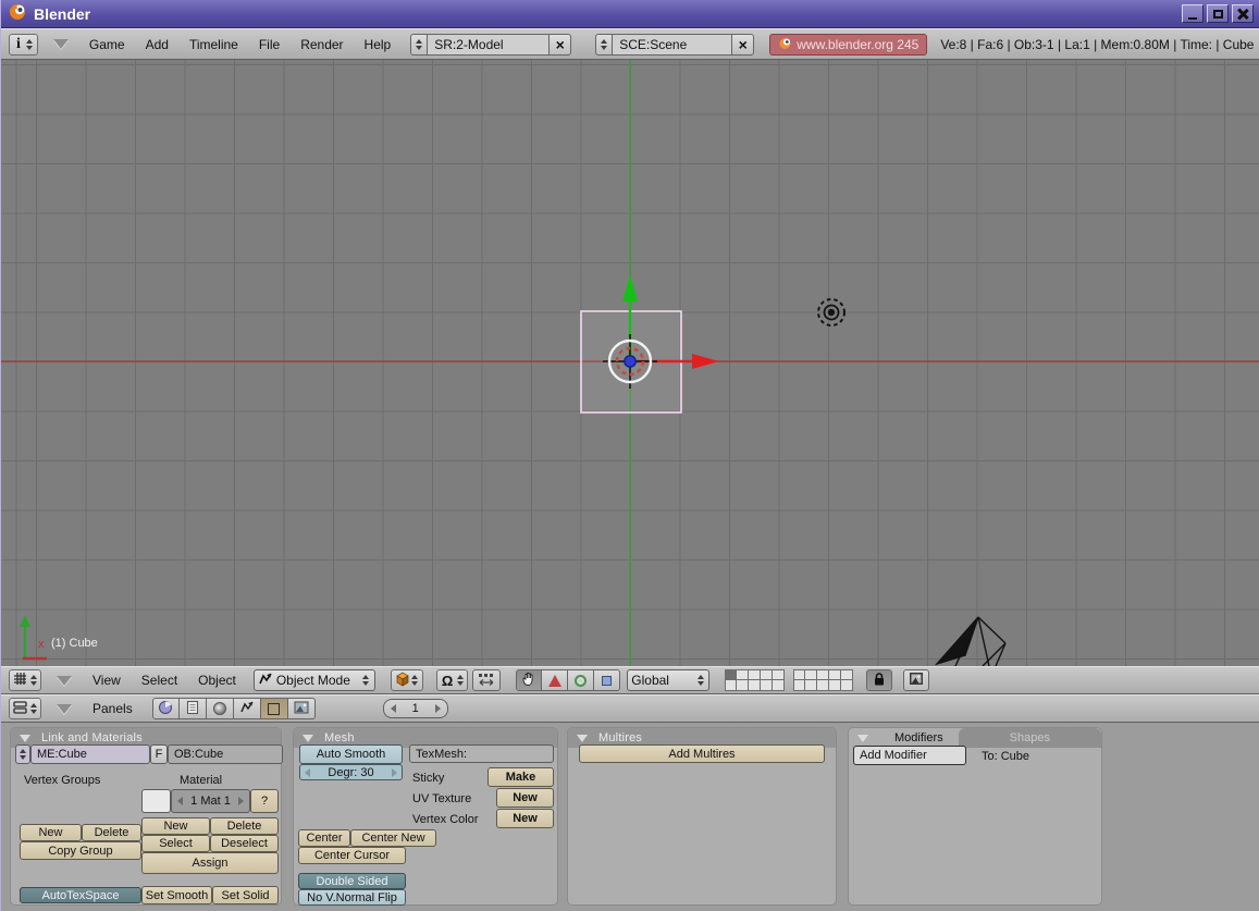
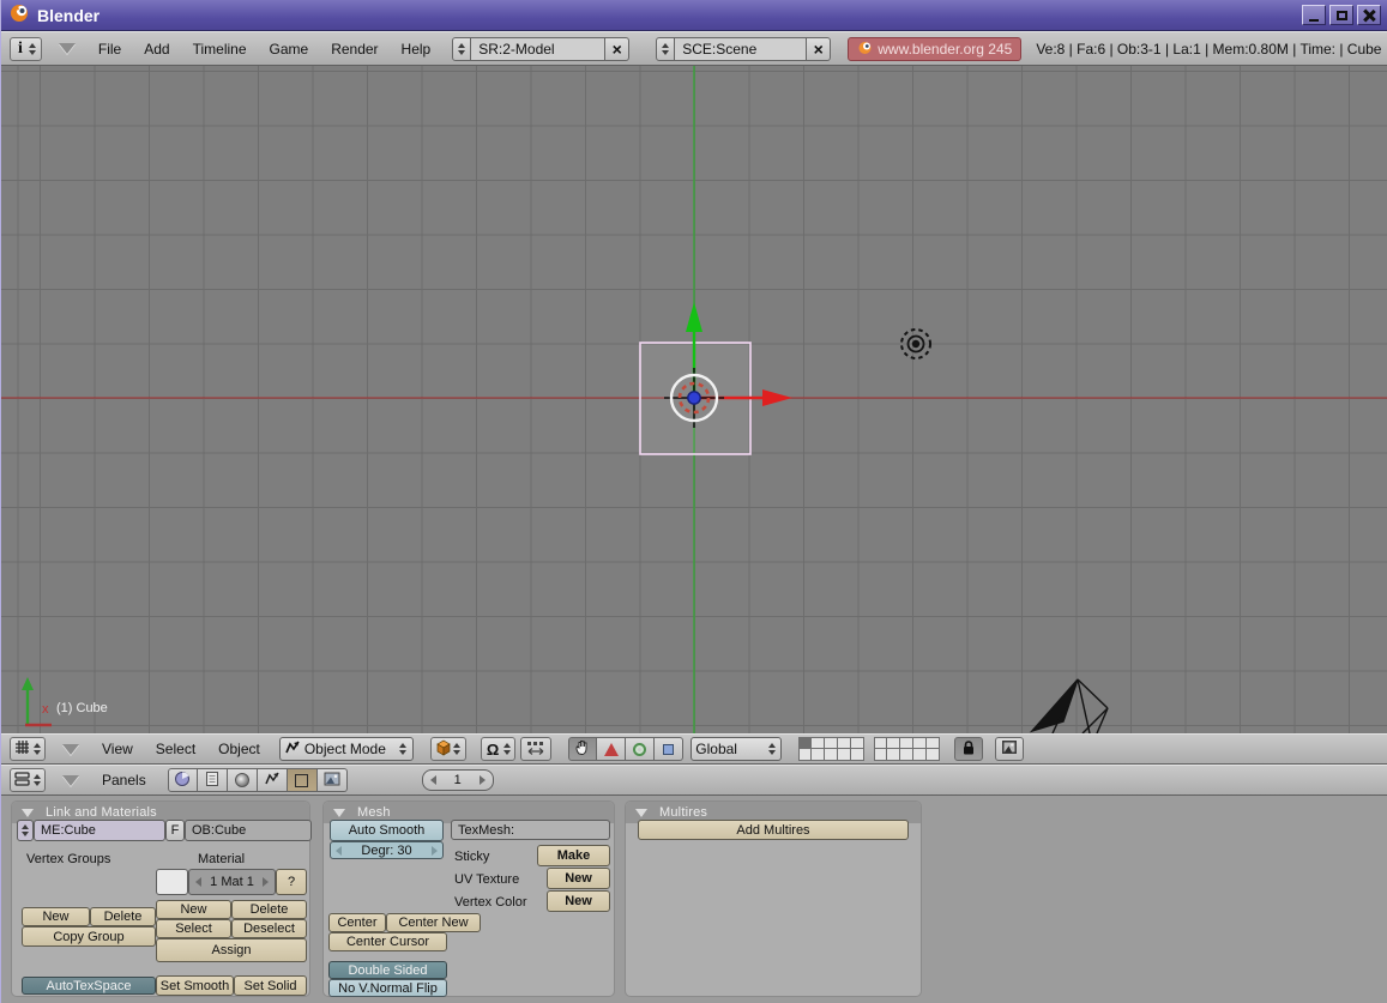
  Blender
  i
- Game
+ File
  Add
  Timeline
- File
+ Game
  Render
  Help
  SR:2-Model
  ×
  SCE:Scene
  ×
  www.blender.org 245
  Ve:8 | Fa:6 | Ob:3-1 | La:1 | Mem:0.80M | Time: | Cube
  x
  (1) Cube
  View
  Select
  Object
  Object Mode
  Ω
  Global
  Panels
  1
  Link and Materials
  ME:Cube
  F
  OB:Cube
  Vertex Groups
  Material
  1 Mat 1
  ?
  New
  Delete
  Copy Group
  New
  Delete
  Select
  Deselect
  Assign
  AutoTexSpace
  Set Smooth
  Set Solid
  Mesh
  Auto Smooth
  Degr: 30
  TexMesh:
  Sticky
  Make
  UV Texture
  New
  Vertex Color
  New
  Center
  Center New
  Center Cursor
  Double Sided
  No V.Normal Flip
  Multires
  Add Multires
- Modifiers
- Shapes
- Add Modifier
- To: Cube
